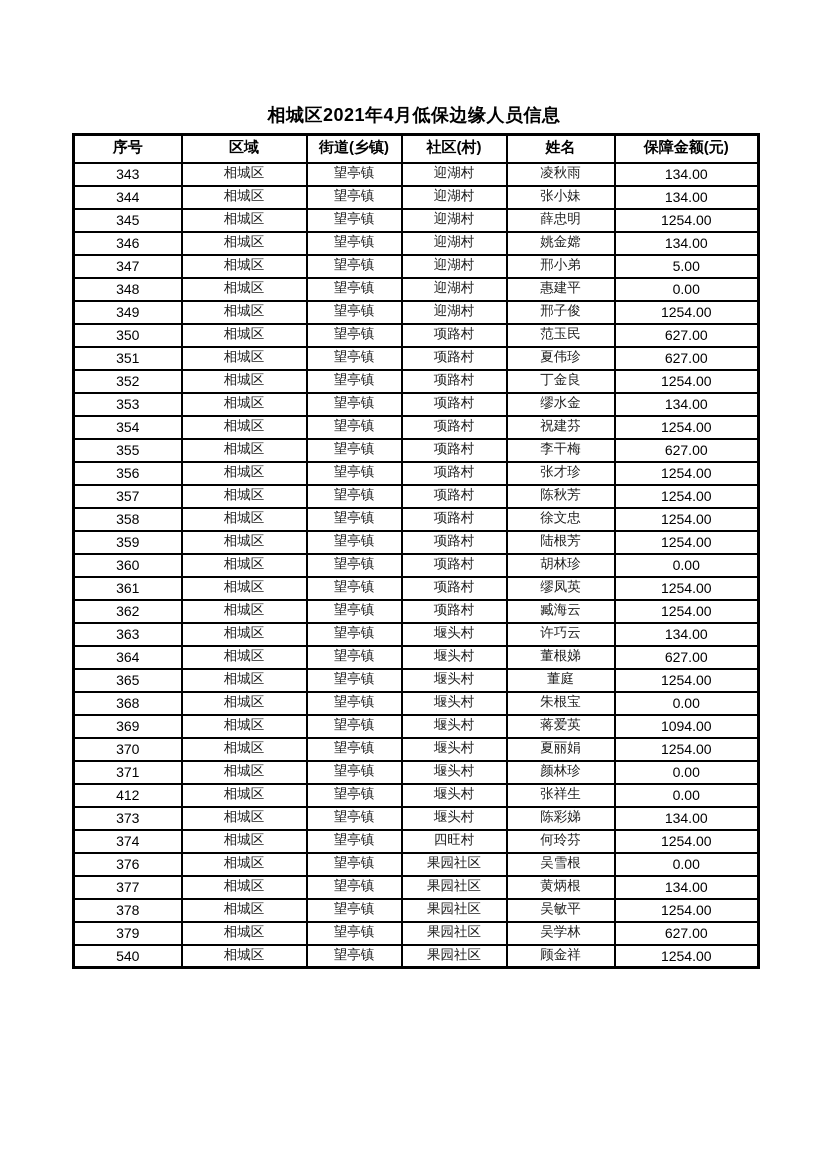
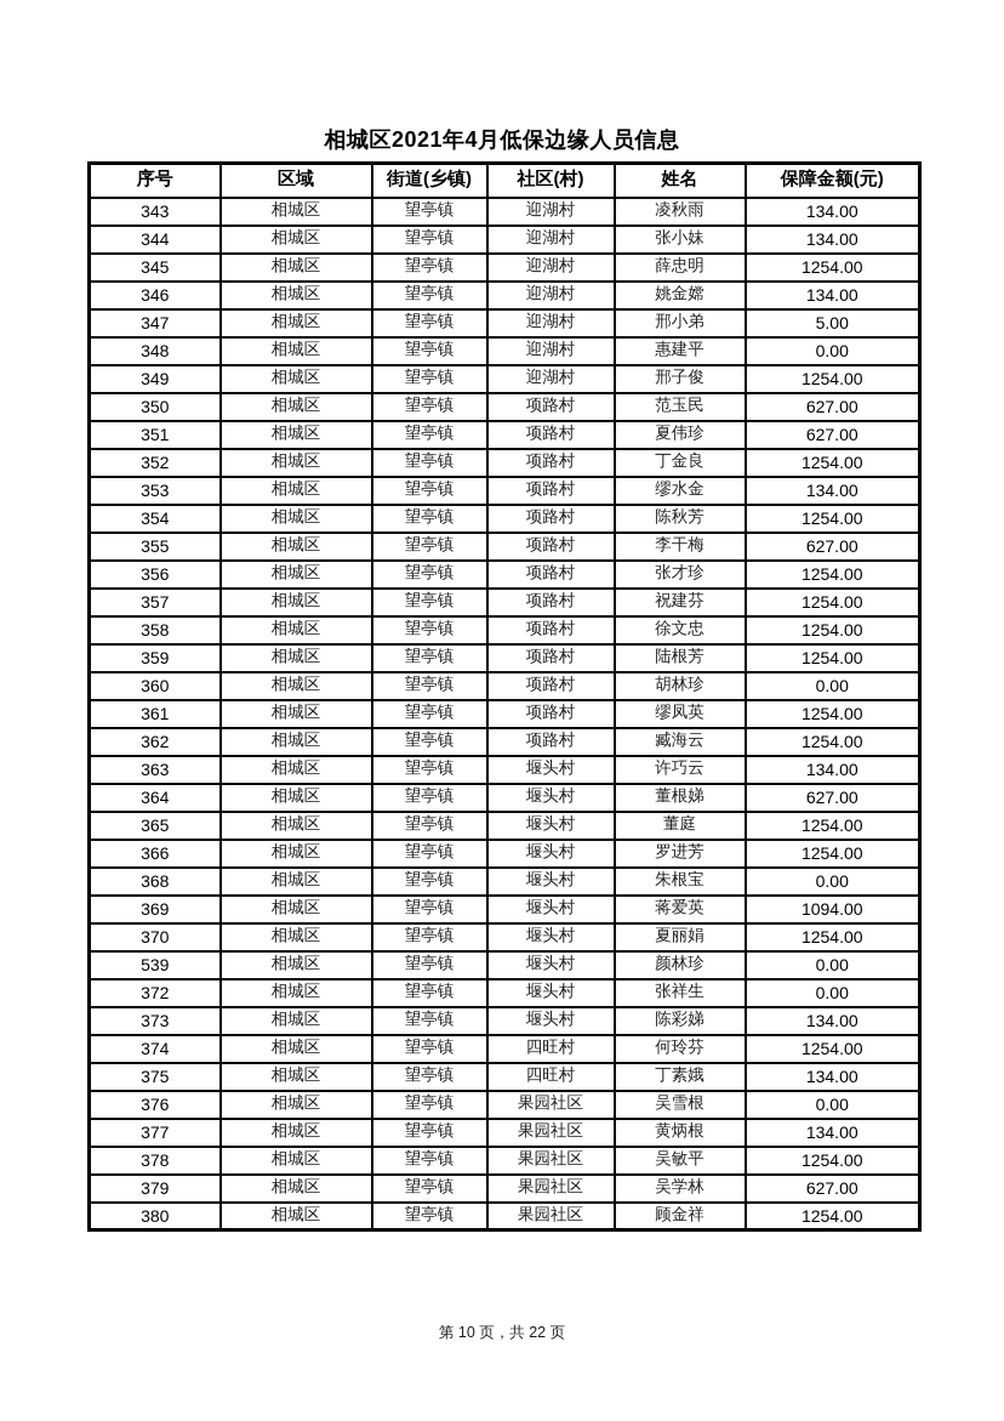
  相城区2021年4月低保边缘人员信息
  序号	区域	街道(乡镇)	社区(村)	姓名	保障金额(元)
  343	相城区	望亭镇	迎湖村	凌秋雨	134.00
  344	相城区	望亭镇	迎湖村	张小妹	134.00
  345	相城区	望亭镇	迎湖村	薛忠明	1254.00
  346	相城区	望亭镇	迎湖村	姚金嫦	134.00
  347	相城区	望亭镇	迎湖村	邢小弟	5.00
  348	相城区	望亭镇	迎湖村	惠建平	0.00
  349	相城区	望亭镇	迎湖村	邢子俊	1254.00
  350	相城区	望亭镇	项路村	范玉民	627.00
  351	相城区	望亭镇	项路村	夏伟珍	627.00
  352	相城区	望亭镇	项路村	丁金良	1254.00
  353	相城区	望亭镇	项路村	缪水金	134.00
- 354	相城区	望亭镇	项路村	祝建芬	1254.00
+ 354	相城区	望亭镇	项路村	陈秋芳	1254.00
  355	相城区	望亭镇	项路村	李干梅	627.00
  356	相城区	望亭镇	项路村	张才珍	1254.00
- 357	相城区	望亭镇	项路村	陈秋芳	1254.00
+ 357	相城区	望亭镇	项路村	祝建芬	1254.00
  358	相城区	望亭镇	项路村	徐文忠	1254.00
  359	相城区	望亭镇	项路村	陆根芳	1254.00
  360	相城区	望亭镇	项路村	胡林珍	0.00
  361	相城区	望亭镇	项路村	缪凤英	1254.00
  362	相城区	望亭镇	项路村	臧海云	1254.00
  363	相城区	望亭镇	堰头村	许巧云	134.00
  364	相城区	望亭镇	堰头村	董根娣	627.00
  365	相城区	望亭镇	堰头村	董庭	1254.00
+ 366	相城区	望亭镇	堰头村	罗进芳	1254.00
  368	相城区	望亭镇	堰头村	朱根宝	0.00
  369	相城区	望亭镇	堰头村	蒋爱英	1094.00
  370	相城区	望亭镇	堰头村	夏丽娟	1254.00
- 371	相城区	望亭镇	堰头村	颜林珍	0.00
+ 539	相城区	望亭镇	堰头村	颜林珍	0.00
- 412	相城区	望亭镇	堰头村	张祥生	0.00
+ 372	相城区	望亭镇	堰头村	张祥生	0.00
  373	相城区	望亭镇	堰头村	陈彩娣	134.00
  374	相城区	望亭镇	四旺村	何玲芬	1254.00
+ 375	相城区	望亭镇	四旺村	丁素娥	134.00
  376	相城区	望亭镇	果园社区	吴雪根	0.00
  377	相城区	望亭镇	果园社区	黄炳根	134.00
  378	相城区	望亭镇	果园社区	吴敏平	1254.00
  379	相城区	望亭镇	果园社区	吴学林	627.00
- 540	相城区	望亭镇	果园社区	顾金祥	1254.00
+ 380	相城区	望亭镇	果园社区	顾金祥	1254.00
+ 第 10 页，共 22 页
